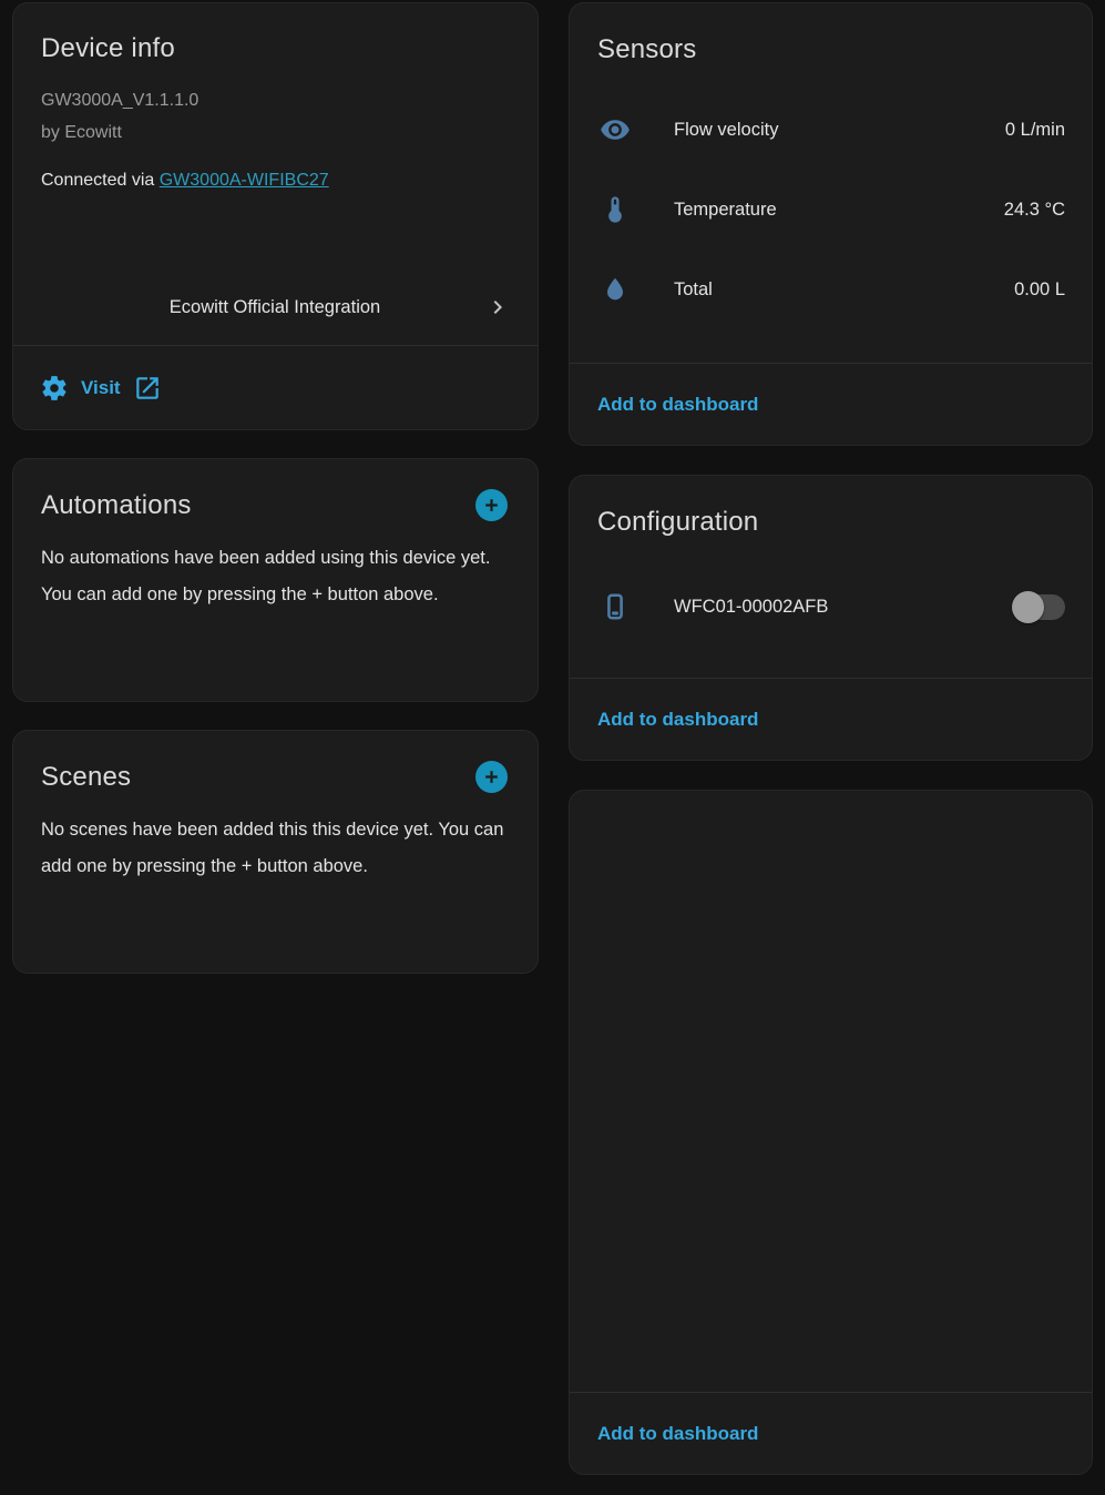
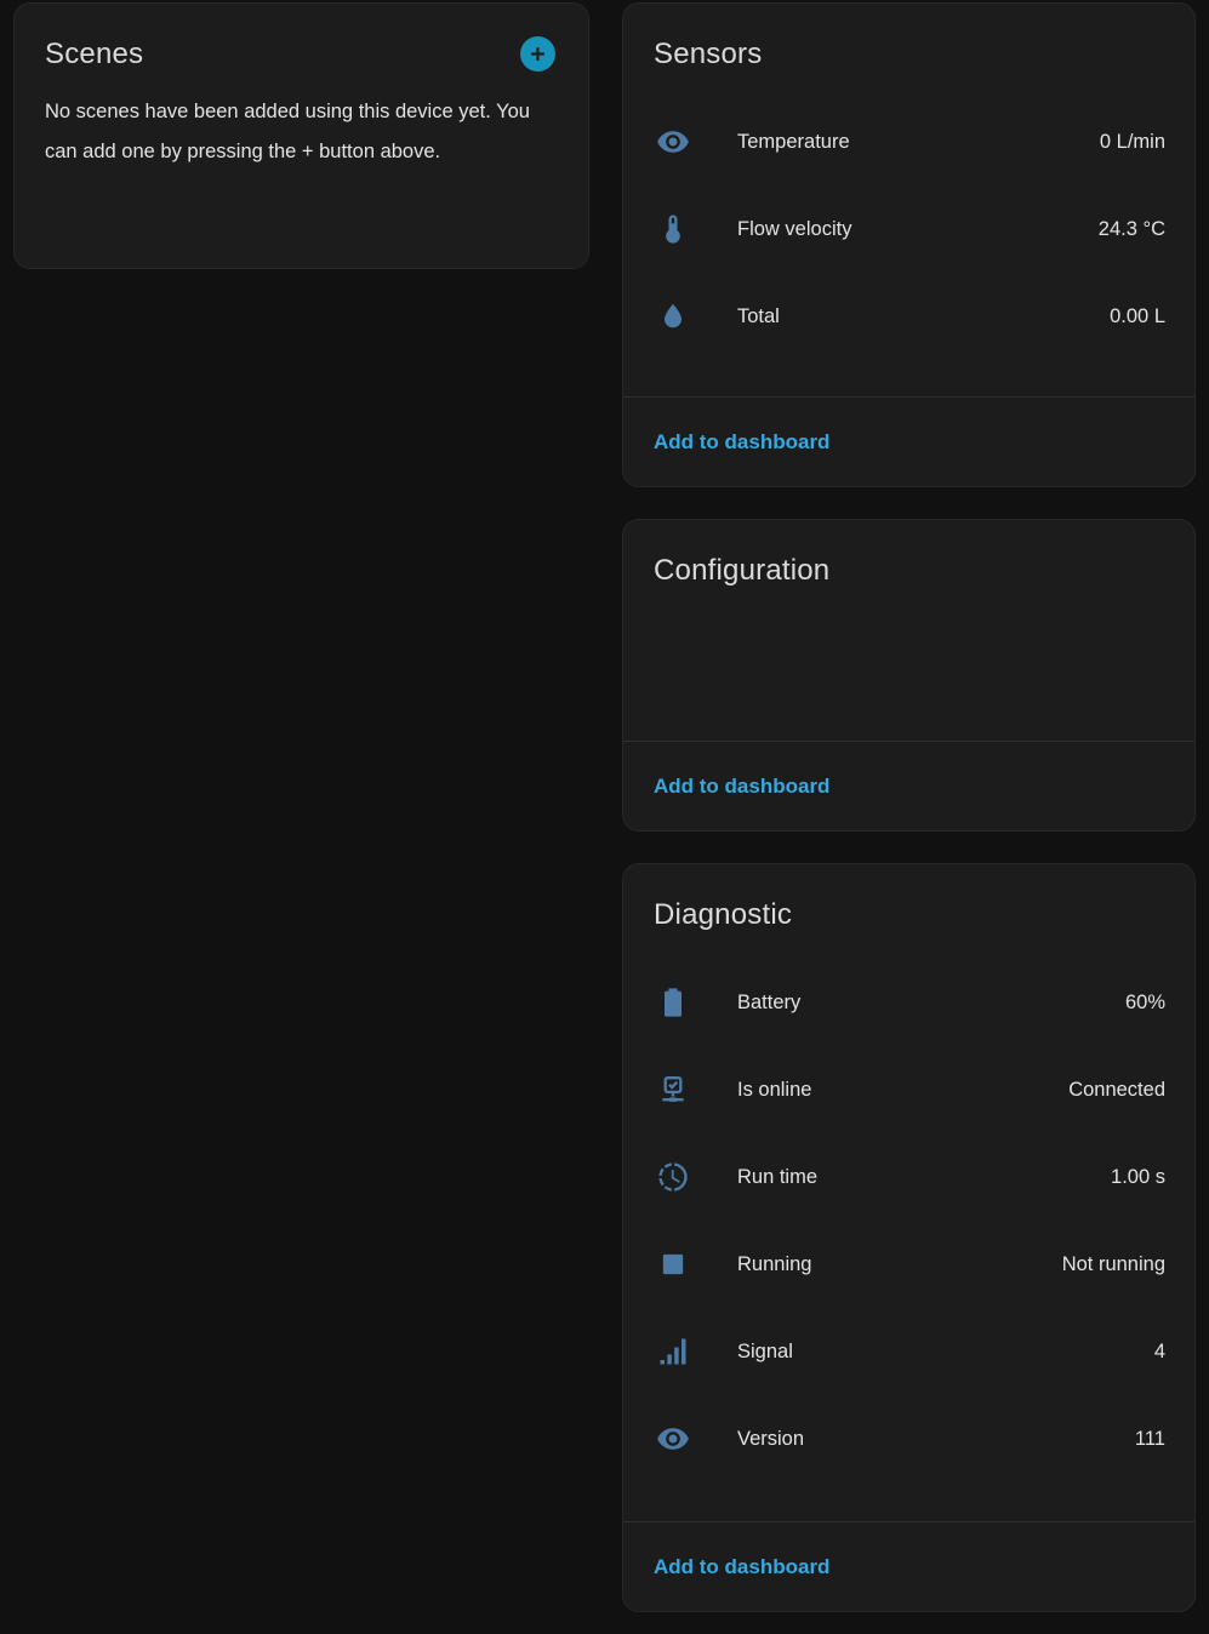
- Device info
- GW3000A_V1.1.1.0
- by Ecowitt
- Connected via GW3000A-WIFIBC27
- Ecowitt Official Integration
- Visit
- Automations
- No automations have been added using this device yet. You can add one by pressing the + button above.
  Scenes
- No scenes have been added this this device yet. You can add one by pressing the + button above.
+ No scenes have been added using this device yet. You can add one by pressing the + button above.
  Sensors
- Flow velocity
+ Temperature
  0 L/min
- Temperature
+ Flow velocity
  24.3 °C
  Total
  0.00 L
  Add to dashboard
  Configuration
- WFC01-00002AFB
  Add to dashboard
+ Diagnostic
+ Battery
+ 60%
+ Is online
+ Connected
+ Run time
+ 1.00 s
+ Running
+ Not running
+ Signal
+ 4
+ Version
+ 111
  Add to dashboard
